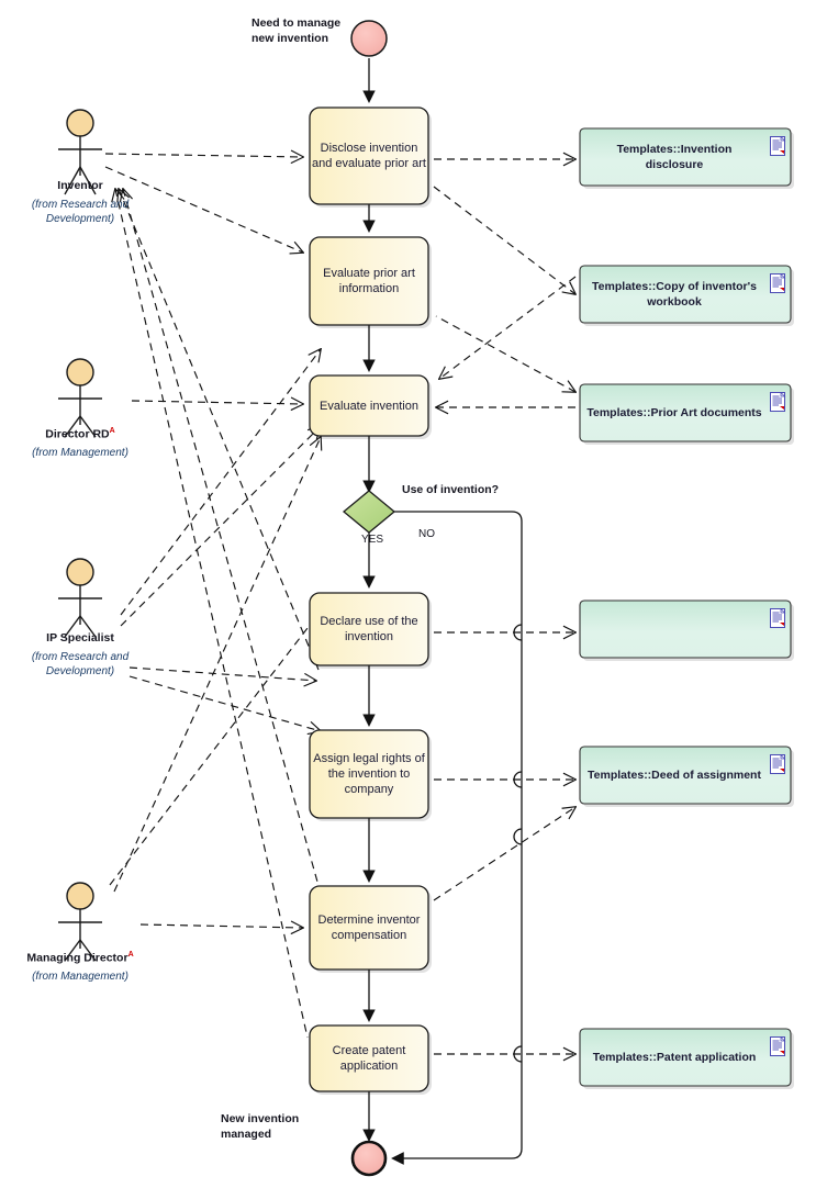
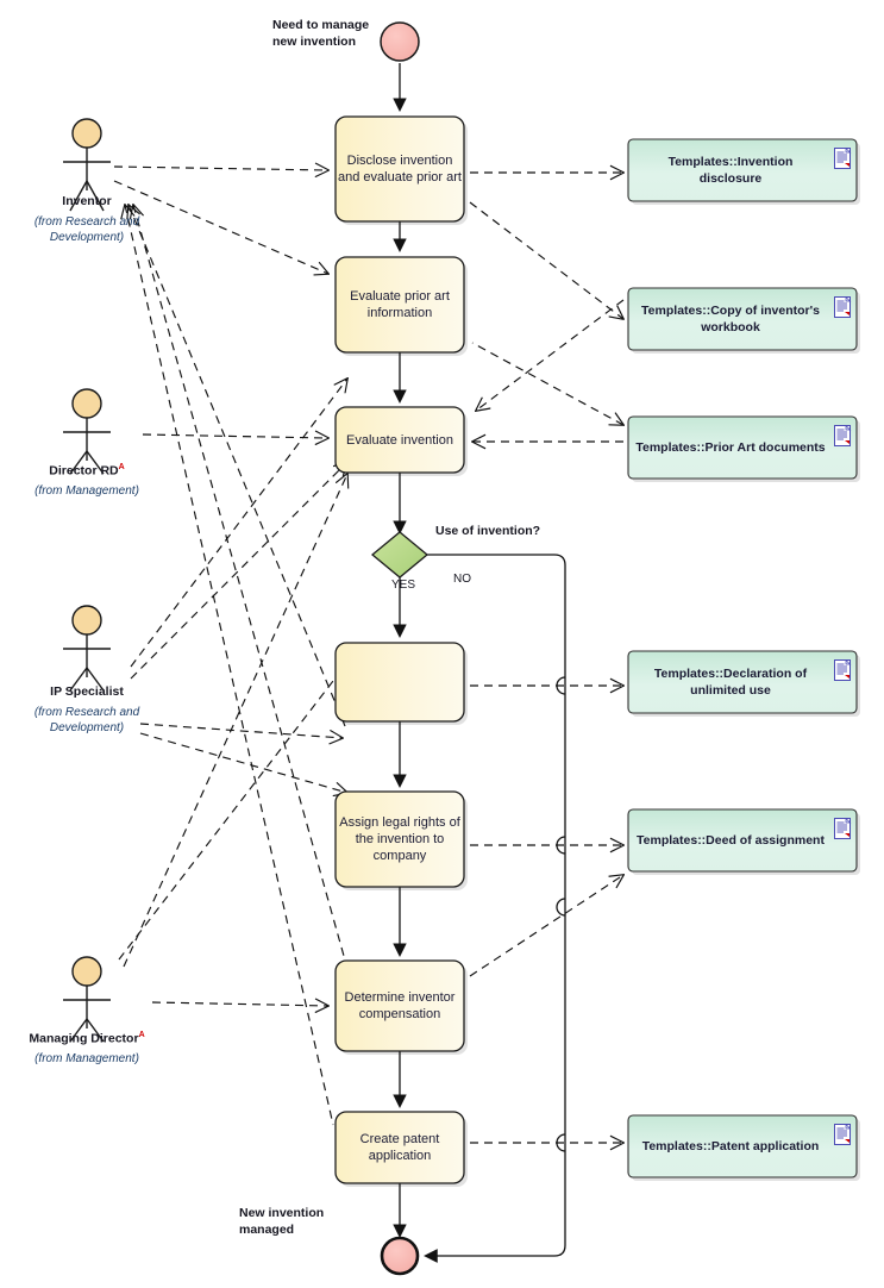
  Disclose invention and evaluate prior art
  Evaluate prior art information
  Evaluate invention
- Declare use of the invention
  Assign legal rights of the invention to company
  Determine inventor compensation
  Create patent application
  Templates::Invention disclosure
  Templates::Copy of inventor's workbook
  Templates::Prior Art documents
+ Templates::Declaration of unlimited use
  Templates::Deed of assignment
  Templates::Patent application
  Inventor
  (from Research and Development)
  Director RD
  (from Management)
  IP Specialist
  (from Research and Development)
  Managing Director
  (from Management)
  Need to manage new invention
  New invention managed
  Use of invention?
  YES
  NO
